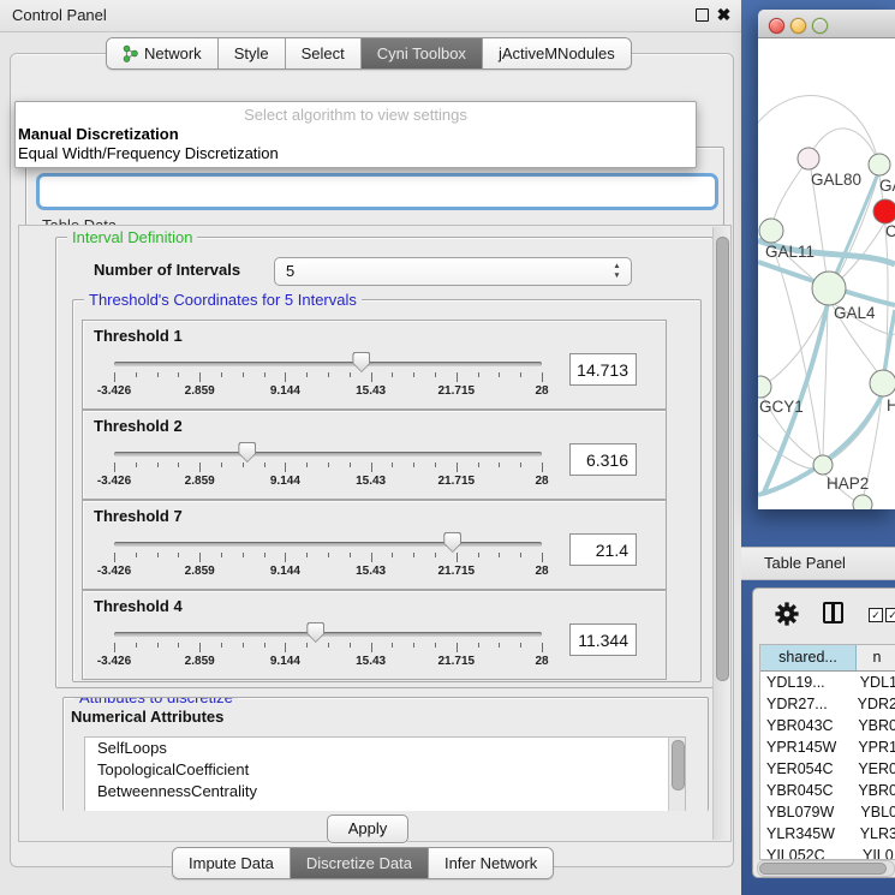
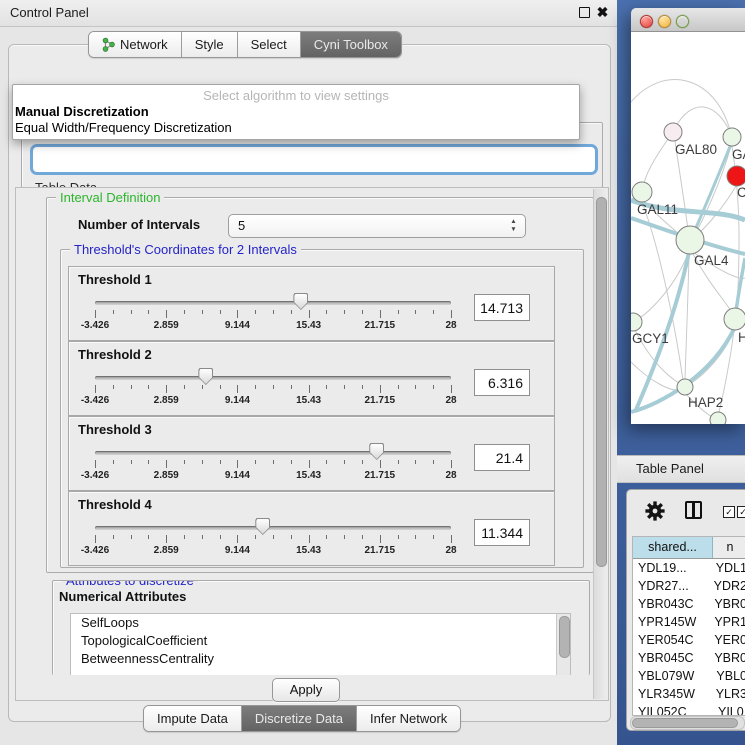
  Control Panel
  ✖
  Network
  Style
  Select
  Cyni Toolbox
- jActiveMNodules
  Interval Definition
  Number of Intervals
  5
- Threshold's Coordinates for 5 Intervals
+ Threshold's Coordinates for 2 Intervals
  Threshold 1
  -3.426
  2.859
  9.144
  15.43
  21.715
  28
  14.713
  Threshold 2
  -3.426
  2.859
  9.144
  15.43
  21.715
  28
  6.316
- Threshold 7
+ Threshold 3
  -3.426
  2.859
  9.144
  15.43
  21.715
  28
  21.4
  Threshold 4
  -3.426
  2.859
  9.144
  15.43
  21.715
  28
  11.344
  Attributes to discretize
  Numerical Attributes
  SelfLoops
  TopologicalCoefficient
  BetweennessCentrality
  Apply
  Impute Data
  Discretize Data
  Infer Network
  Select algorithm to view settings
  Manual Discretization
  Equal Width/Frequency Discretization
  GAL80
  C
  GAL11
  GAL4
  GCY1
  H
  HAP2
  Table Panel
  ✓
  ✓
  shared...
  n
  YDL19...
  YDL1
  YDR27...
  YDR2
  YBR043C
  YBR0
  YPR145W
  YPR1
  YER054C
  YER0
  YBR045C
  YBR0
  YBL079W
  YBL0
  YLR345W
  YLR3
  YIL052C
  YIL0
